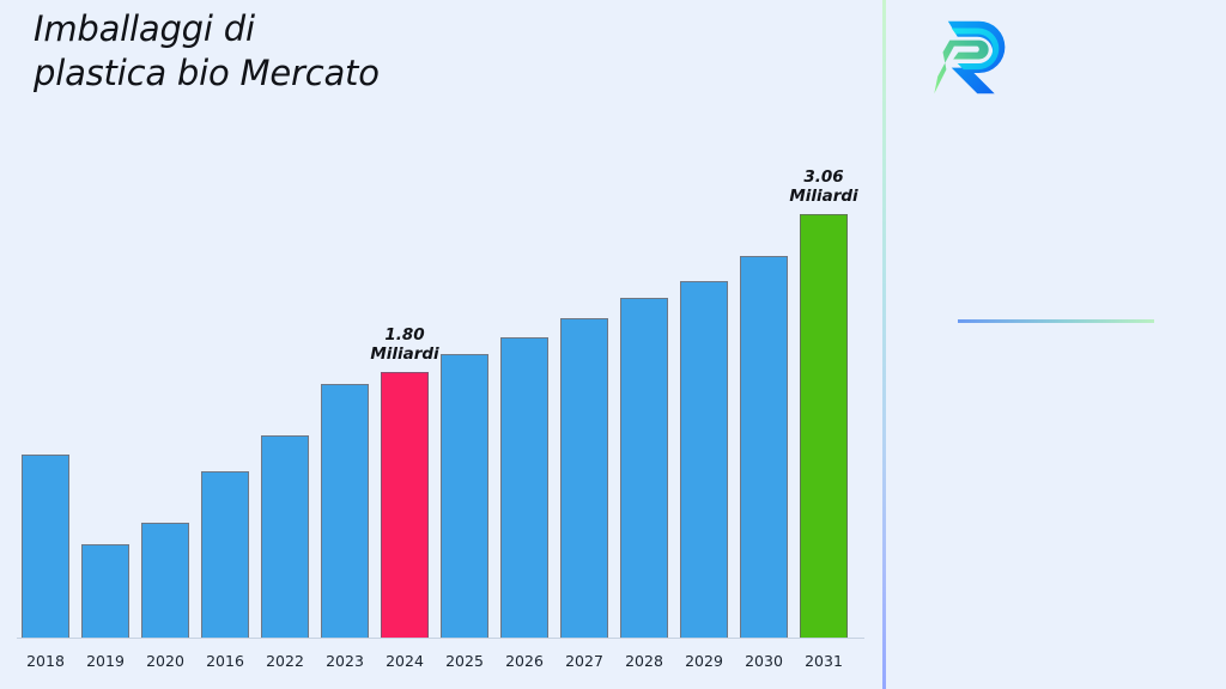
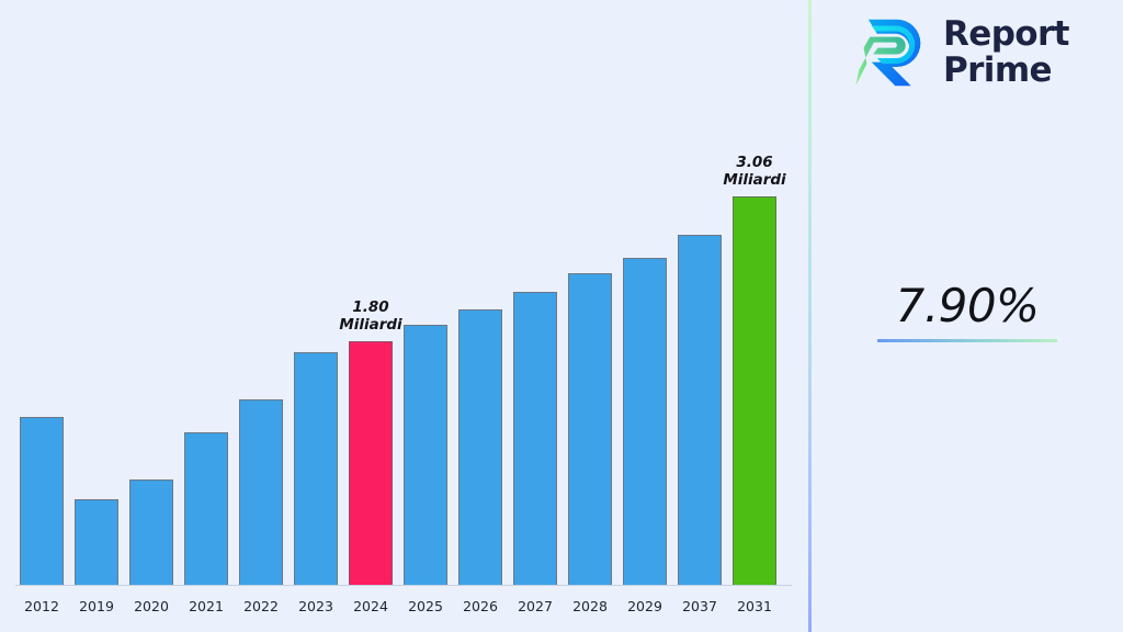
- Imballaggi di
- plastica bio Mercato
- 2018
+ 2012
  2019
  2020
- 2016
+ 2021
  2022
  2023
  2024
  1.80
  Miliardi
  2025
  2026
  2027
  2028
  2029
- 2030
+ 2037
  2031
  3.06
  Miliardi
+ Report
+ Prime
+ 7.90%
